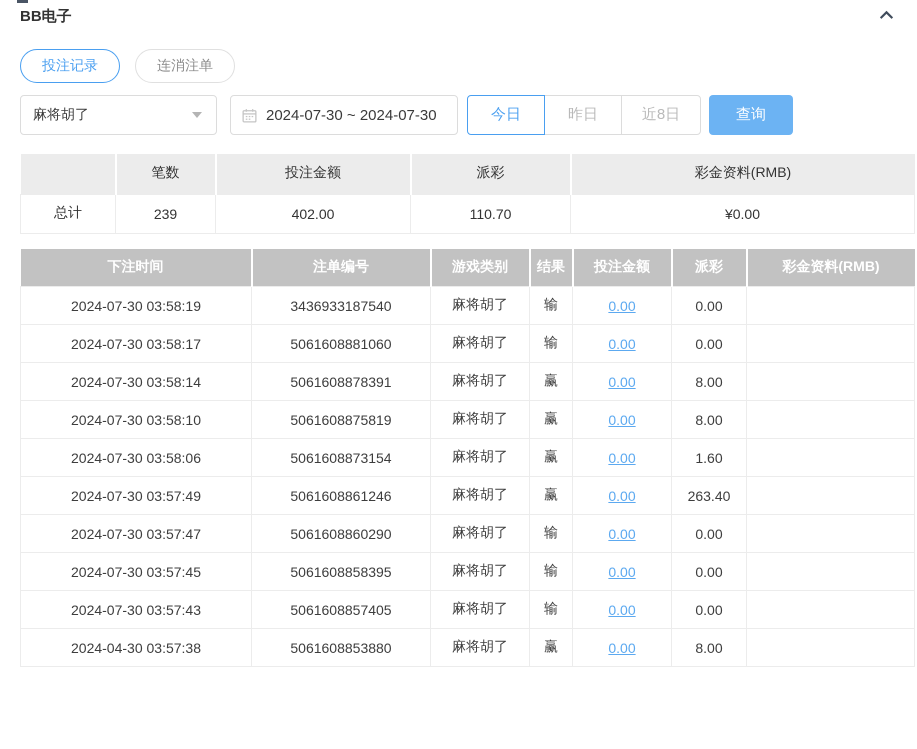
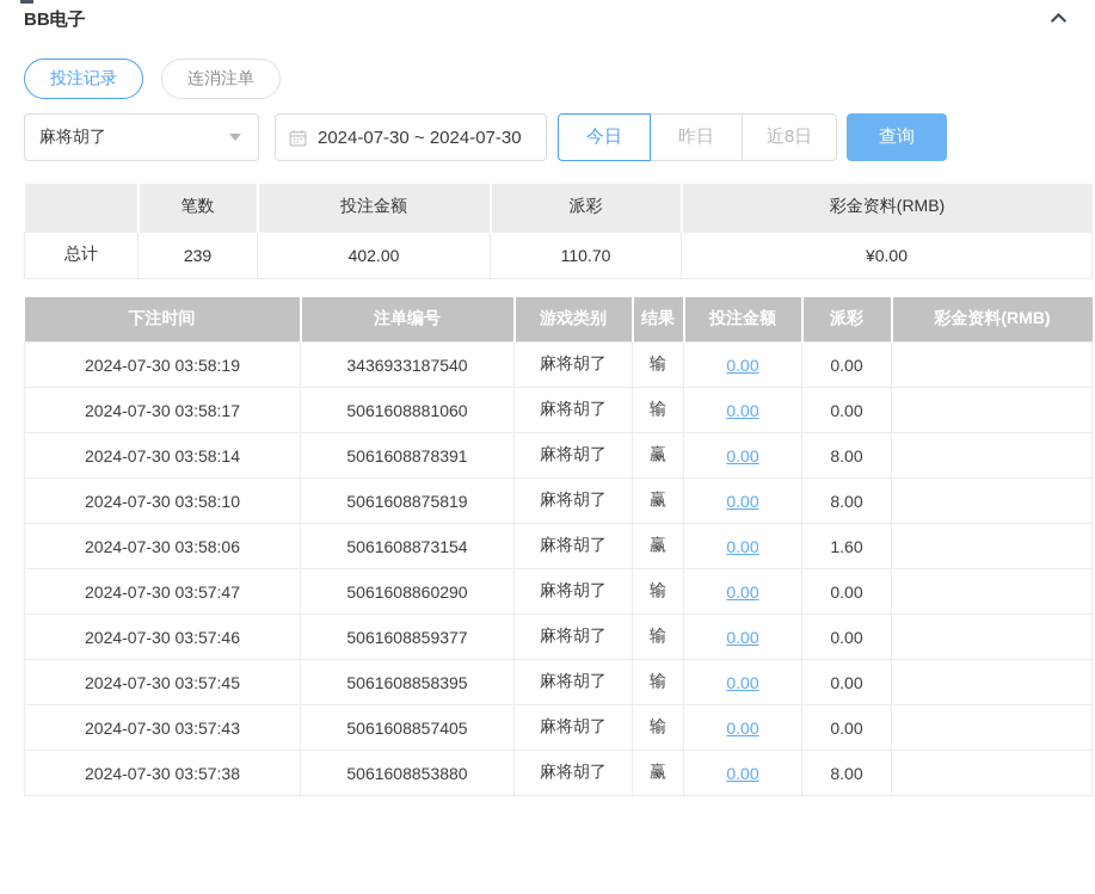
  BB电子
  投注记录
  连消注单
  麻将胡了
  2024-07-30 ~ 2024-07-30
  今日
  昨日
  近8日
  查询
  	笔数	投注金额	派彩	彩金资料(RMB)
  总计	239	402.00	110.70	¥0.00
  下注时间	注单编号	游戏类别	结果	投注金额	派彩	彩金资料(RMB)
  2024-07-30 03:58:19	3436933187540	麻将胡了	输	0.00	0.00
  2024-07-30 03:58:17	5061608881060	麻将胡了	输	0.00	0.00
  2024-07-30 03:58:14	5061608878391	麻将胡了	赢	0.00	8.00
  2024-07-30 03:58:10	5061608875819	麻将胡了	赢	0.00	8.00
  2024-07-30 03:58:06	5061608873154	麻将胡了	赢	0.00	1.60
- 2024-07-30 03:57:49	5061608861246	麻将胡了	赢	0.00	263.40
  2024-07-30 03:57:47	5061608860290	麻将胡了	输	0.00	0.00
+ 2024-07-30 03:57:46	5061608859377	麻将胡了	输	0.00	0.00
  2024-07-30 03:57:45	5061608858395	麻将胡了	输	0.00	0.00
  2024-07-30 03:57:43	5061608857405	麻将胡了	输	0.00	0.00
- 2024-04-30 03:57:38	5061608853880	麻将胡了	赢	0.00	8.00
+ 2024-07-30 03:57:38	5061608853880	麻将胡了	赢	0.00	8.00
